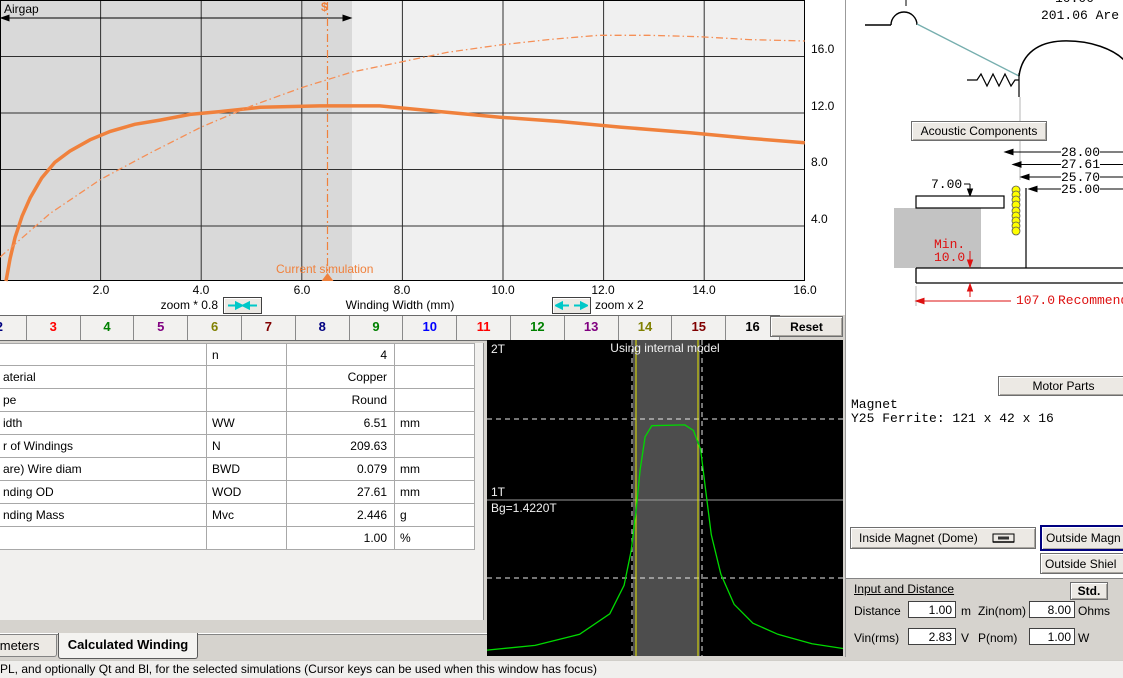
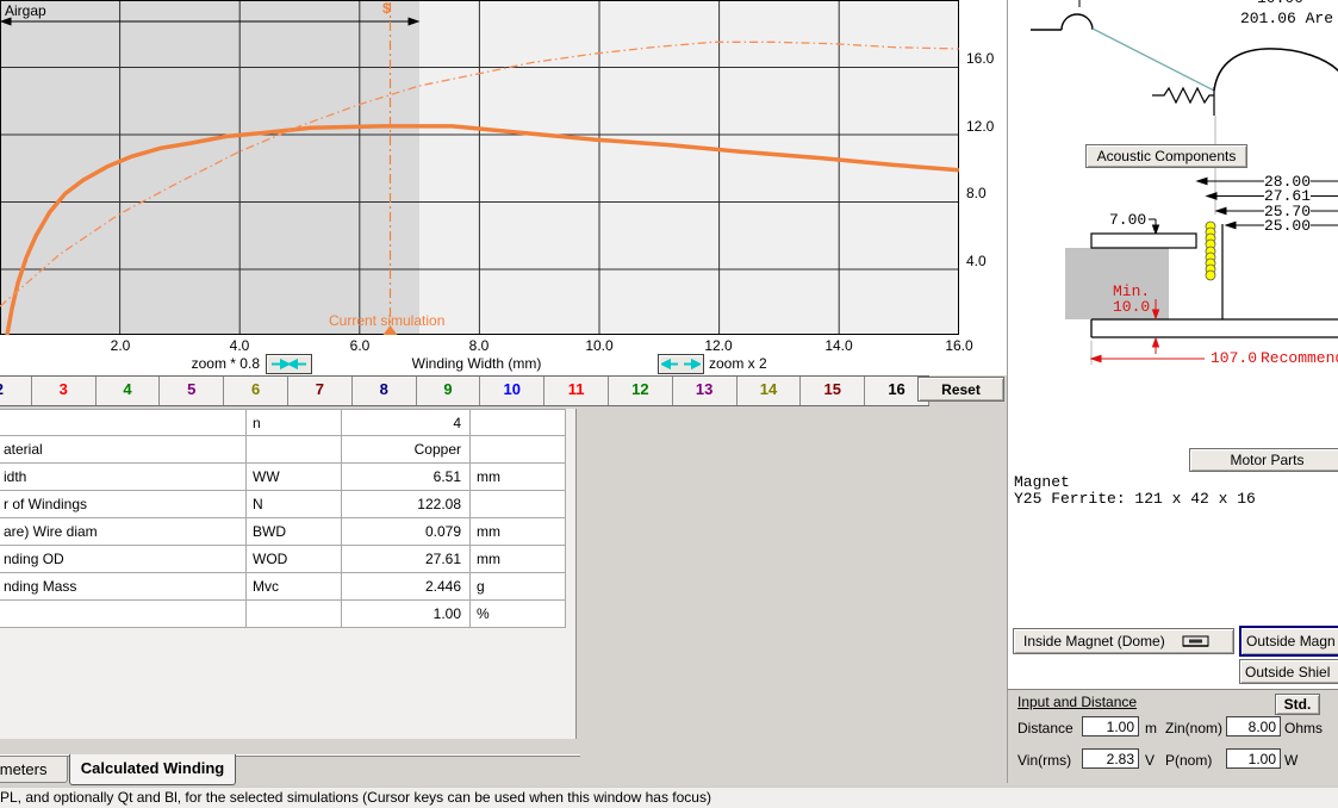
  Airgap
  $
  Current simulation
  2.0
  4.0
  6.0
  8.0
  10.0
  12.0
  14.0
  16.0
  16.0
  12.0
  8.0
  4.0
  zoom * 0.8
  Winding Width (mm)
  zoom x 2
  3
  4
  5
  6
  7
  8
  9
  10
  11
  12
  13
  14
  15
  16
  Reset
  n
  4
  aterial
  Copper
- pe
- Round
  idth
  WW
  6.51
  mm
  r of Windings
  N
- 209.63
+ 122.08
  are) Wire diam
  BWD
  0.079
  mm
  nding OD
  WOD
  27.61
  mm
  nding Mass
  Mvc
  2.446
  g
  1.00
  %
- 2T
- Using internal model
- 1T
- Bg=1.4220T
  201.06 Are
  Acoustic Components
  28.00
  27.61
  25.70
  25.00
  7.00
  Min.
  10.0
  107.0
  Recommen
  Motor Parts
  Magnet
  Y25 Ferrite: 121 x 42 x 16
  Inside Magnet (Dome)
  Outside Magn
  Outside Shiel
  Input and Distance
  Std.
  Distance
  1.00
  m
  Zin(nom)
  8.00
  Ohms
  Vin(rms)
  2.83
  V
  P(nom)
  1.00
  W
  meters
  Calculated Winding
  PL, and optionally Qt and Bl, for the selected simulations (Cursor keys can be used when this window has focus)
